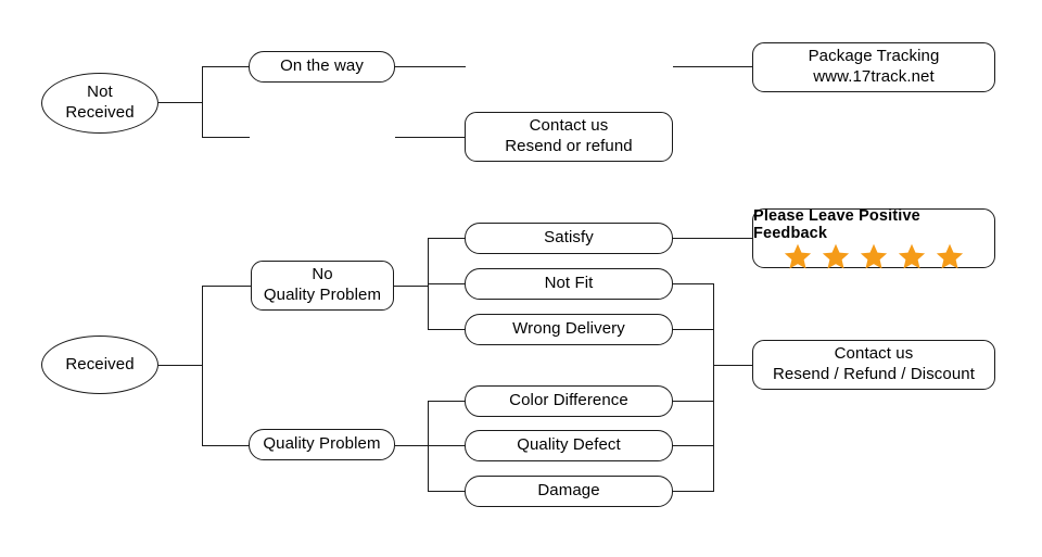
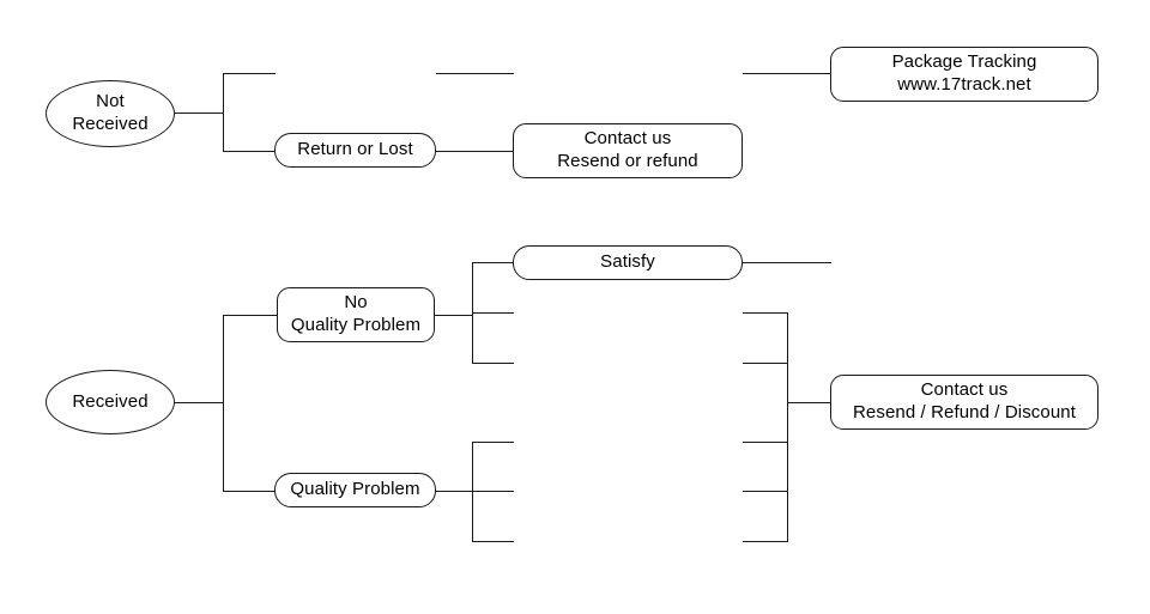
  Not
  Received
- On the way
  Package Tracking
  www.17track.net
+ Return or Lost
  Contact us
  Resend or refund
  Received
  No
  Quality Problem
  Quality Problem
  Satisfy
- Not Fit
- Wrong Delivery
- Color Difference
- Quality Defect
- Damage
- Please Leave Positive Feedback
  Contact us
  Resend / Refund / Discount
